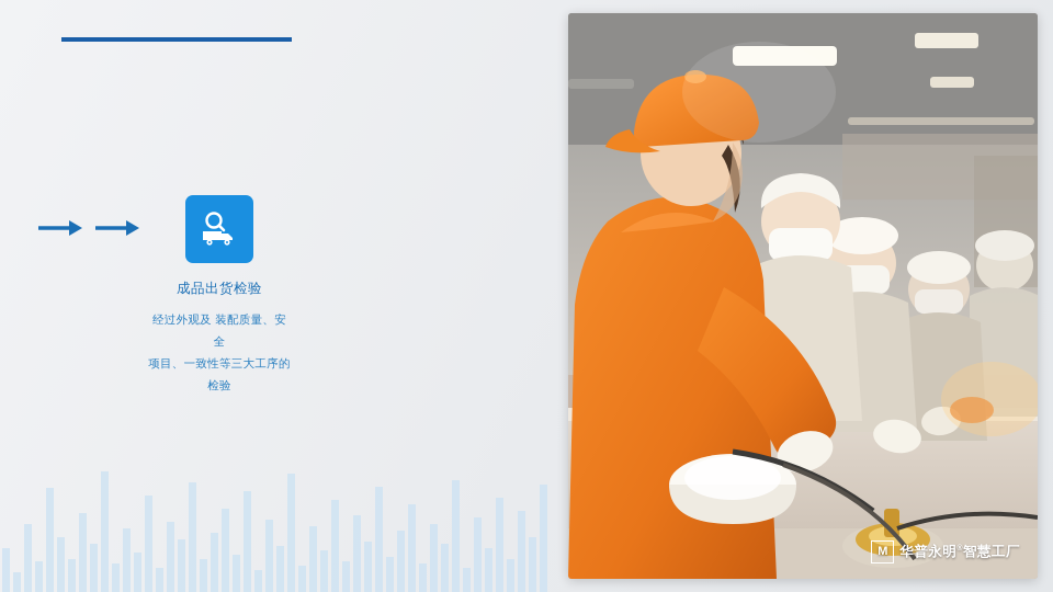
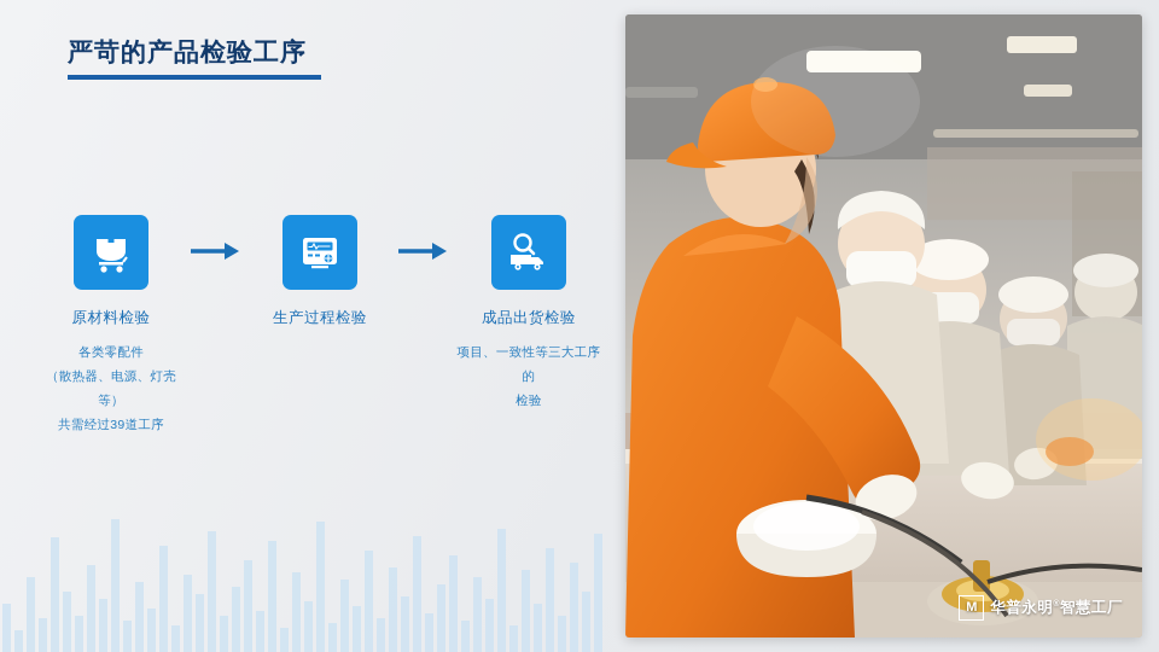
+ 严苛的产品检验工序
+ 原材料检验
+ 各类零配件
+ （散热器、电源、灯壳等）
+ 共需经过39道工序
+ 生产过程检验
  成品出货检验
- 经过外观及 装配质量、安全
  项目、一致性等三大工序的
  检验
  M
  华普永明 智慧工厂
